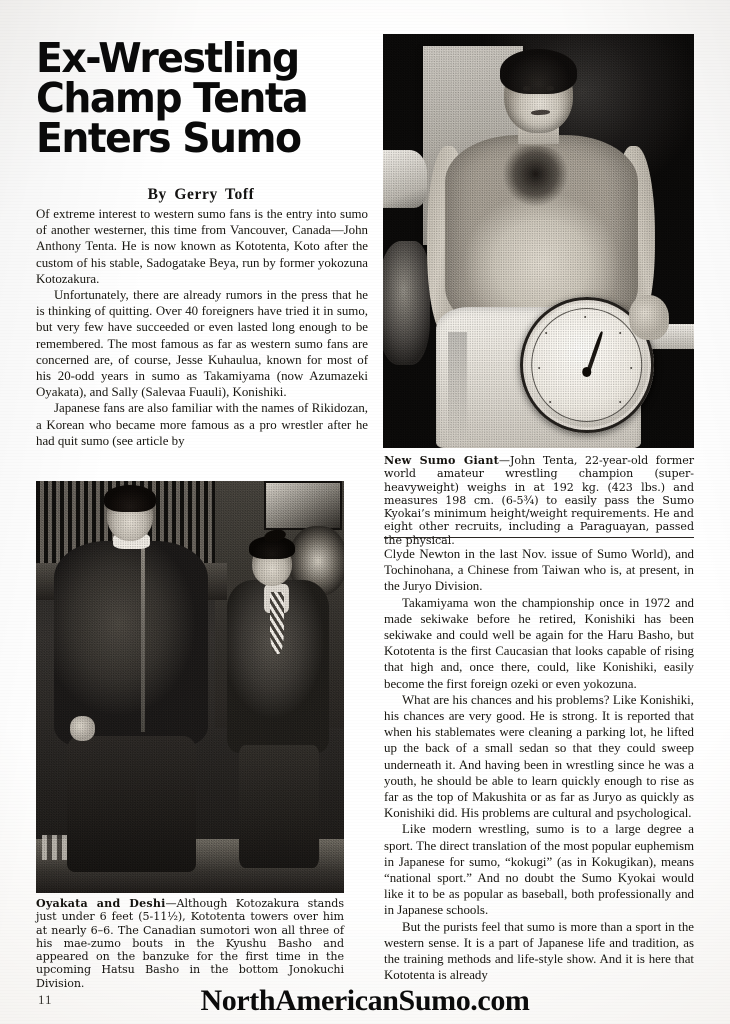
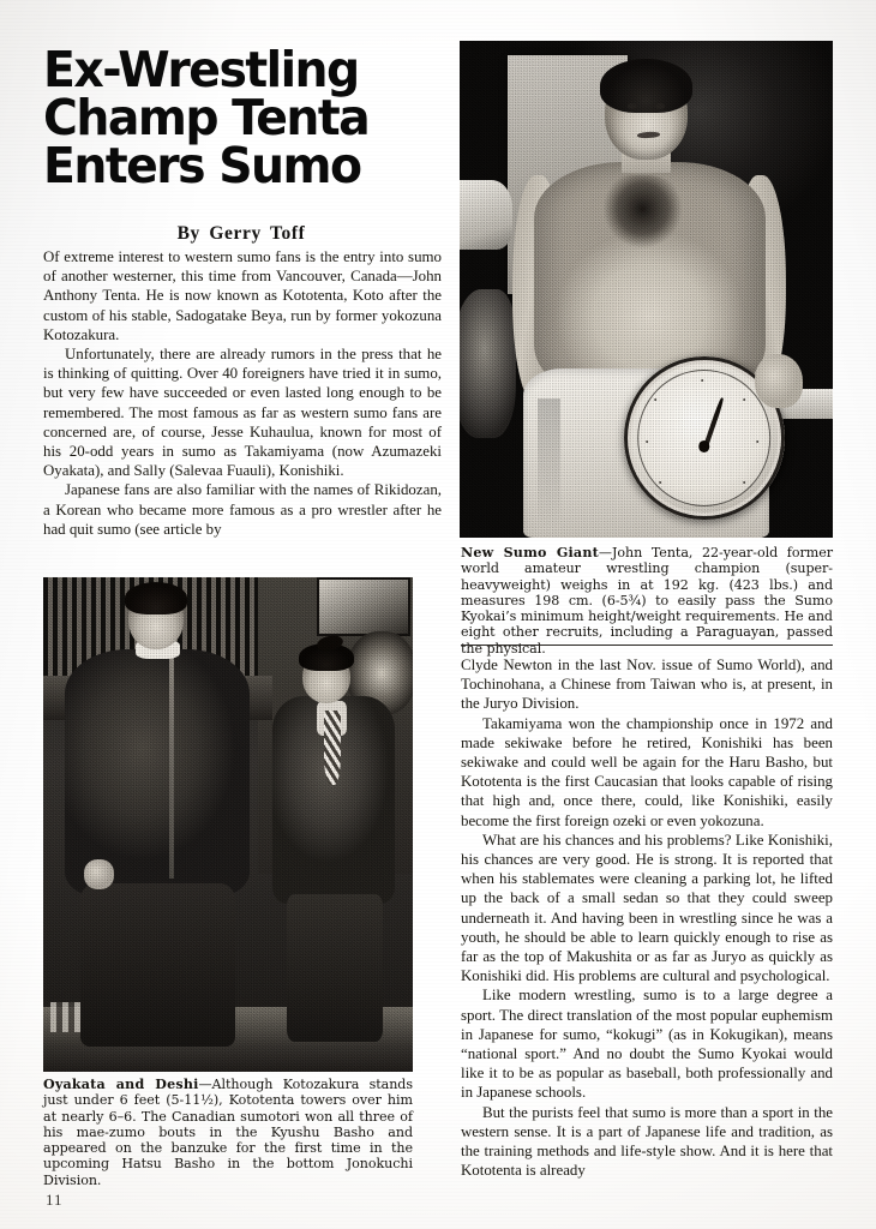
- NorthAmericanSumo.com
